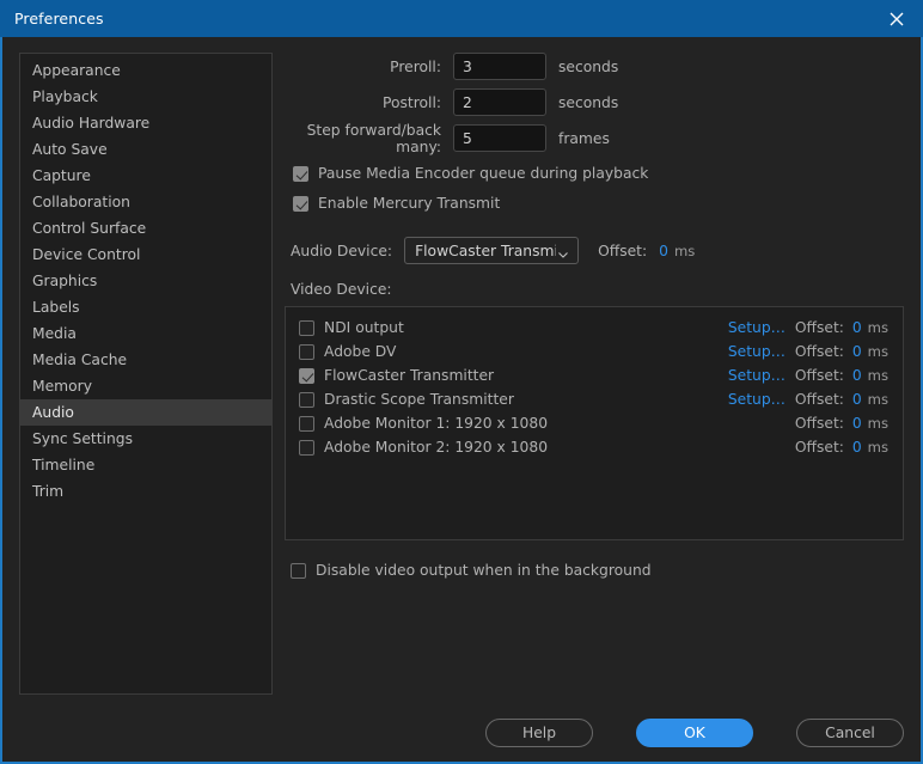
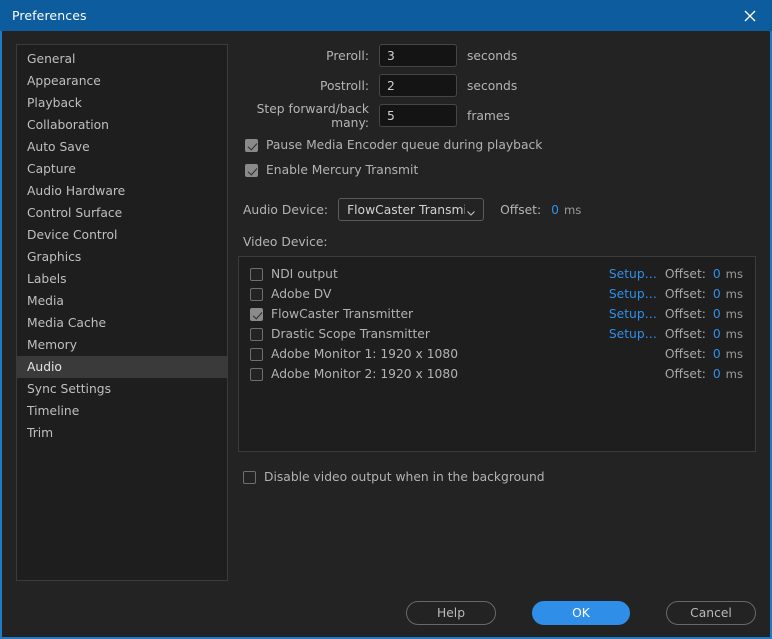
  Preferences
+ General
  Appearance
  Playback
- Audio Hardware
+ Collaboration
  Auto Save
  Capture
- Collaboration
+ Audio Hardware
  Control Surface
  Device Control
  Graphics
  Labels
  Media
  Media Cache
  Memory
  Audio
  Sync Settings
  Timeline
  Trim
  Preroll:
  3
  seconds
  Postroll:
  2
  seconds
  Step forward/back many:
  5
  frames
  Pause Media Encoder queue during playback
  Enable Mercury Transmit
  Audio Device:
  FlowCaster Transm
  Offset:
  0
  ms
  Video Device:
  NDI output
  Setup…
  Offset:
  0
  ms
  Adobe DV
  Setup…
  Offset:
  0
  ms
  FlowCaster Transmitter
  Setup…
  Offset:
  0
  ms
  Drastic Scope Transmitter
  Setup…
  Offset:
  0
  ms
  Adobe Monitor 1: 1920 x 1080
  Offset:
  0
  ms
  Adobe Monitor 2: 1920 x 1080
  Offset:
  0
  ms
  Disable video output when in the background
  Help
  OK
  Cancel
